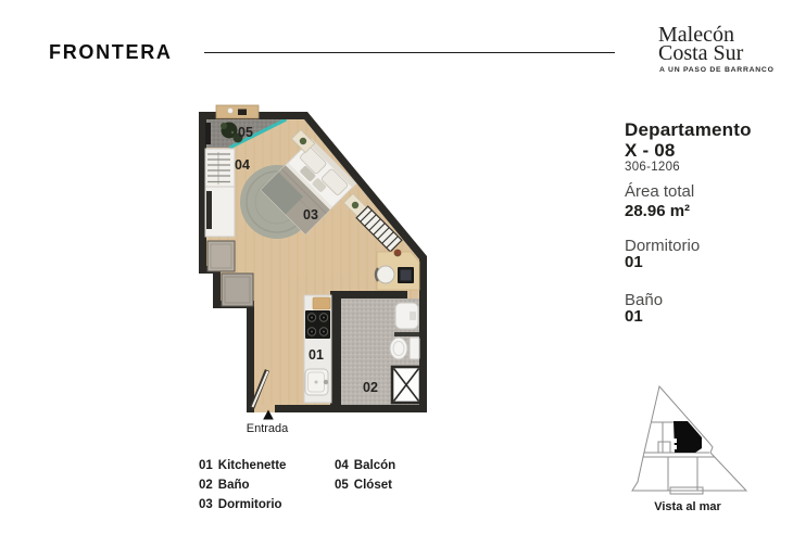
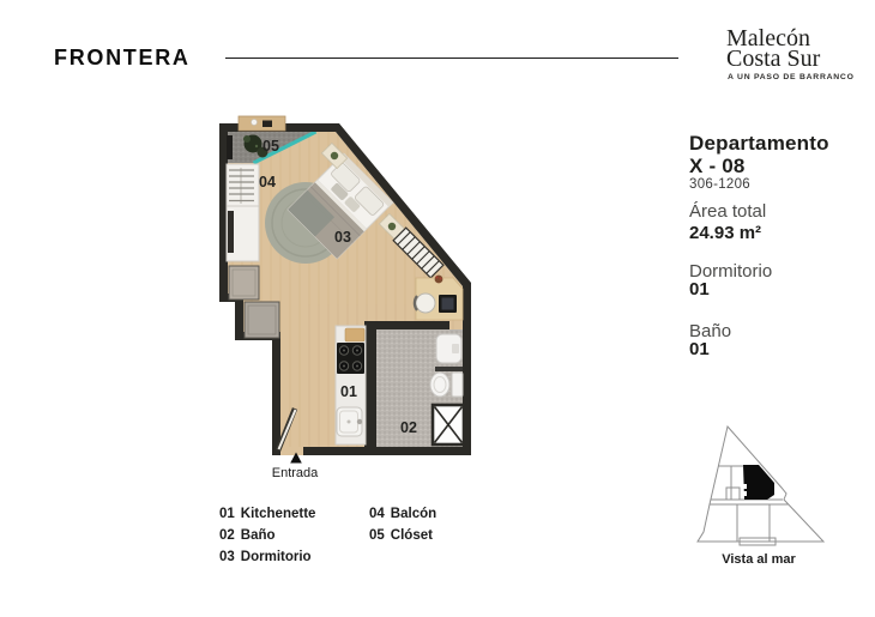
  FRONTERA
  Malecón
  Costa Sur
  Departamento
  X - 08
  306-1206
  Área total
- 28.96 m²
+ 24.93 m²
  Dormitorio
  01
  Baño
  01
  05
  04
  03
  01
  02
  Entrada
  01
  Kitchenette
  02
  Baño
  03
  Dormitorio
  04
  Balcón
  05
  Clóset
  Vista al mar
